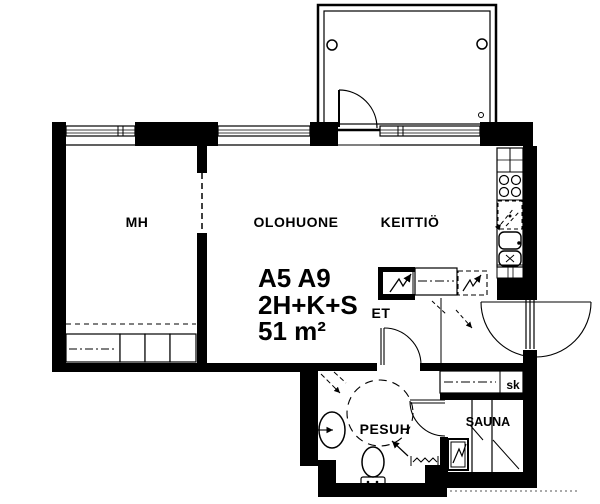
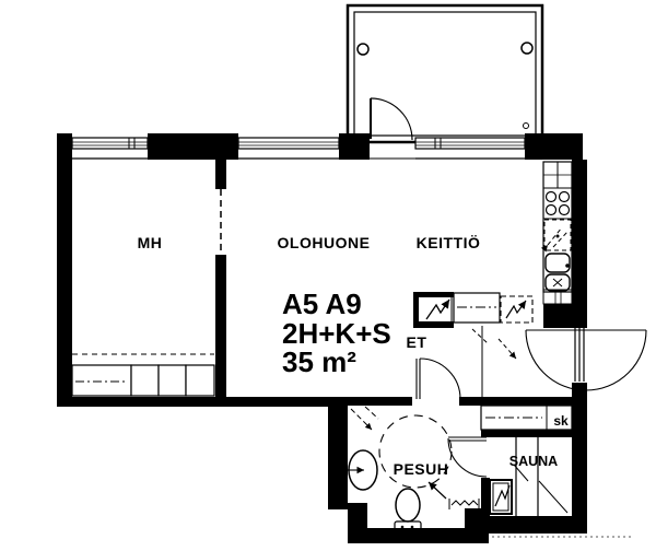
  MH
  OLOHUONE
  KEITTIÖ
  ET
  PESUH
  SAUNA
  sk
  A5 A9
  2H+K+S
- 51 m²
+ 35 m²
